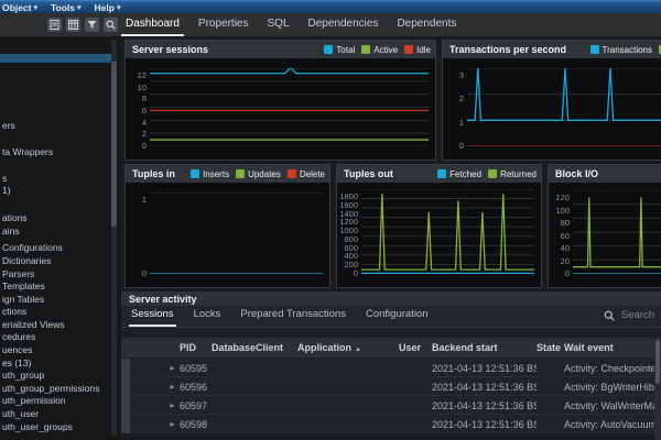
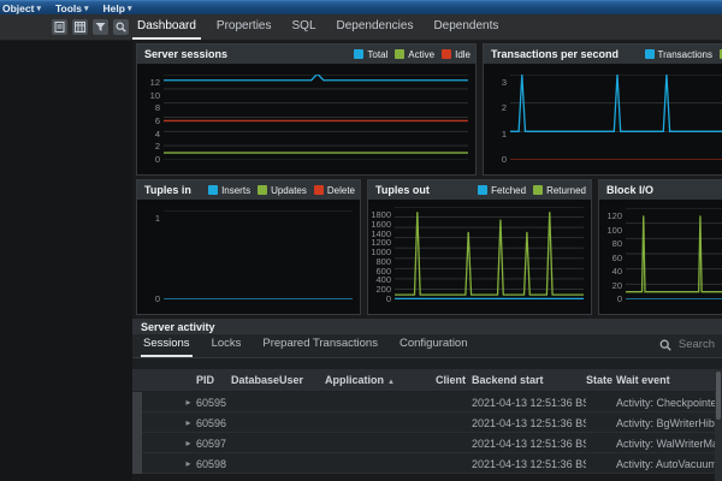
  Object
  Tools
  Help
  Dashboard
  Properties
  SQL
  Dependencies
  Dependents
- ers
- ta Wrappers
- s
- 1)
- ations
- ains
- Configurations
- Dictionaries
- Parsers
- Templates
- ign Tables
- ctions
- erialized Views
- cedures
- uences
- es (13)
- uth_group
- uth_group_permissions
- uth_permission
- uth_user
- uth_user_groups
  Server sessions
  Total
  Active
  Idle
  12
  10
  8
  6
  4
  2
  0
  Transactions per second
  Transactions
  3
  2
  1
  0
  Tuples in
  Inserts
  Updates
  Delete
  1
  0
  Tuples out
  Fetched
  Returned
  1800
  1600
  1400
  1200
  1000
  800
  600
  400
  200
  0
  Block I/O
  120
  100
  80
  60
  40
  20
  0
  Server activity
  Sessions
  Locks
  Prepared Transactions
  Configuration
  Search
  PID
  Database
- Client
+ User
  Application
- User
+ Client
  Backend start
  State
  Wait event
  ▸
  60595
  2021-04-13 12:51:36 B
  Activity: Checkpoint
  ▸
  60596
  2021-04-13 12:51:36 B
  Activity: BgWriterHib
  ▸
  60597
  2021-04-13 12:51:36 B
  Activity: WalWriterM
  ▸
  60598
  2021-04-13 12:51:36 B
  Activity: AutoVacuum
